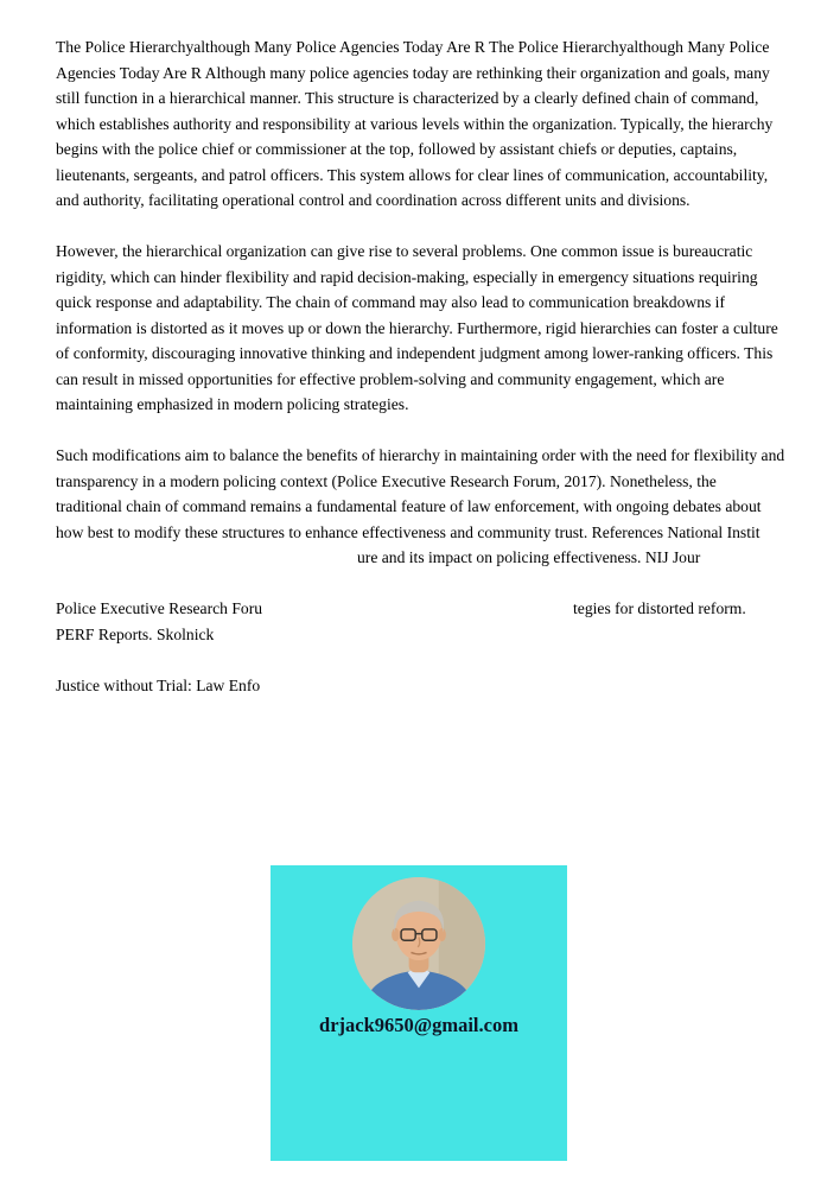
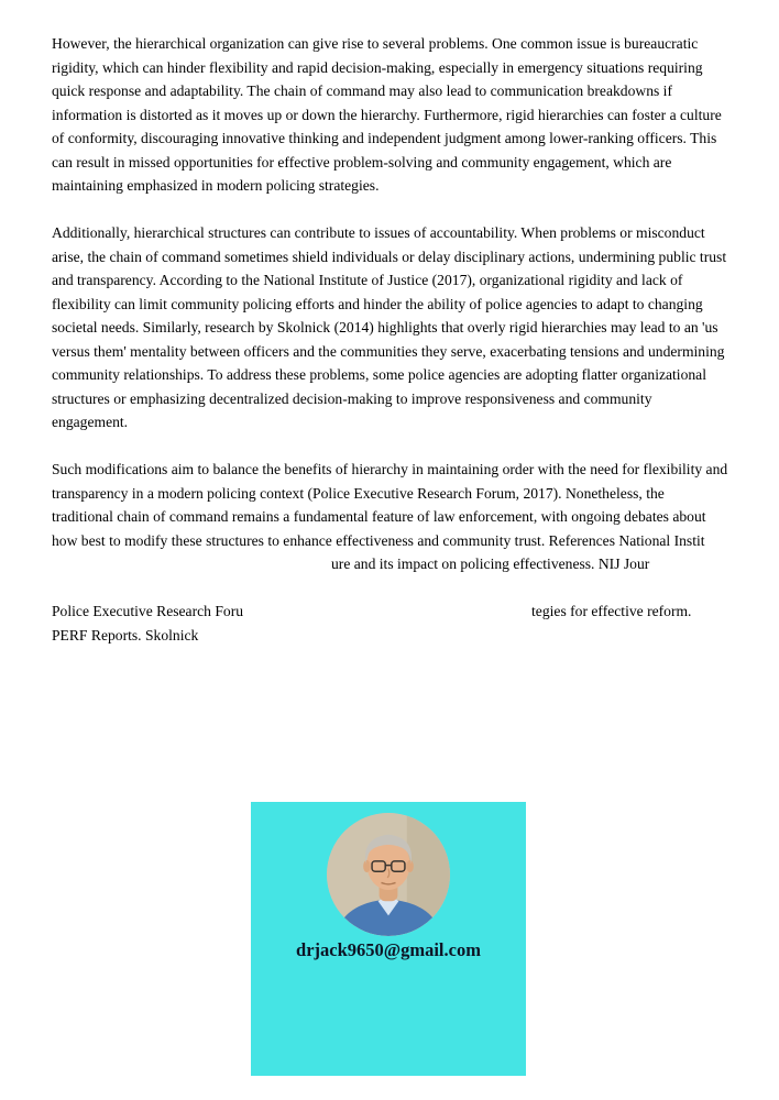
- The Police Hierarchyalthough Many Police Agencies Today Are R The Police Hierarchyalthough Many Police Agencies Today Are R Although many police agencies today are rethinking their organization and goals, many still function in a hierarchical manner. This structure is characterized by a clearly defined chain of command, which establishes authority and responsibility at various levels within the organization. Typically, the hierarchy begins with the police chief or commissioner at the top, followed by assistant chiefs or deputies, captains, lieutenants, sergeants, and patrol officers. This system allows for clear lines of communication, accountability, and authority, facilitating operational control and coordination across different units and divisions.
  However, the hierarchical organization can give rise to several problems. One common issue is bureaucratic rigidity, which can hinder flexibility and rapid decision-making, especially in emergency situations requiring quick response and adaptability. The chain of command may also lead to communication breakdowns if information is distorted as it moves up or down the hierarchy. Furthermore, rigid hierarchies can foster a culture of conformity, discouraging innovative thinking and independent judgment among lower-ranking officers. This can result in missed opportunities for effective problem-solving and community engagement, which are maintaining emphasized in modern policing strategies.
+ Additionally, hierarchical structures can contribute to issues of accountability. When problems or misconduct arise, the chain of command sometimes shield individuals or delay disciplinary actions, undermining public trust and transparency. According to the National Institute of Justice (2017), organizational rigidity and lack of flexibility can limit community policing efforts and hinder the ability of police agencies to adapt to changing societal needs. Similarly, research by Skolnick (2014) highlights that overly rigid hierarchies may lead to an 'us versus them' mentality between officers and the communities they serve, exacerbating tensions and undermining community relationships. To address these problems, some police agencies are adopting flatter organizational structures or emphasizing decentralized decision-making to improve responsiveness and community engagement.
  Such modifications aim to balance the benefits of hierarchy in maintaining order with the need for flexibility and transparency in a modern policing context (Police Executive Research Forum, 2017). Nonetheless, the traditional chain of command remains a fundamental feature of law enforcement, with ongoing debates about how best to modify these structures to enhance effectiveness and community trust. References National Institure and its impact on policing effectiveness. NIJ Jour
- Police Executive Research Foru tegies for distorted reform. PERF Reports. Skolnick
+ Police Executive Research Foru tegies for effective reform. PERF Reports. Skolnick
- Justice without Trial: Law Enfo
  drjack9650@gmail.com
